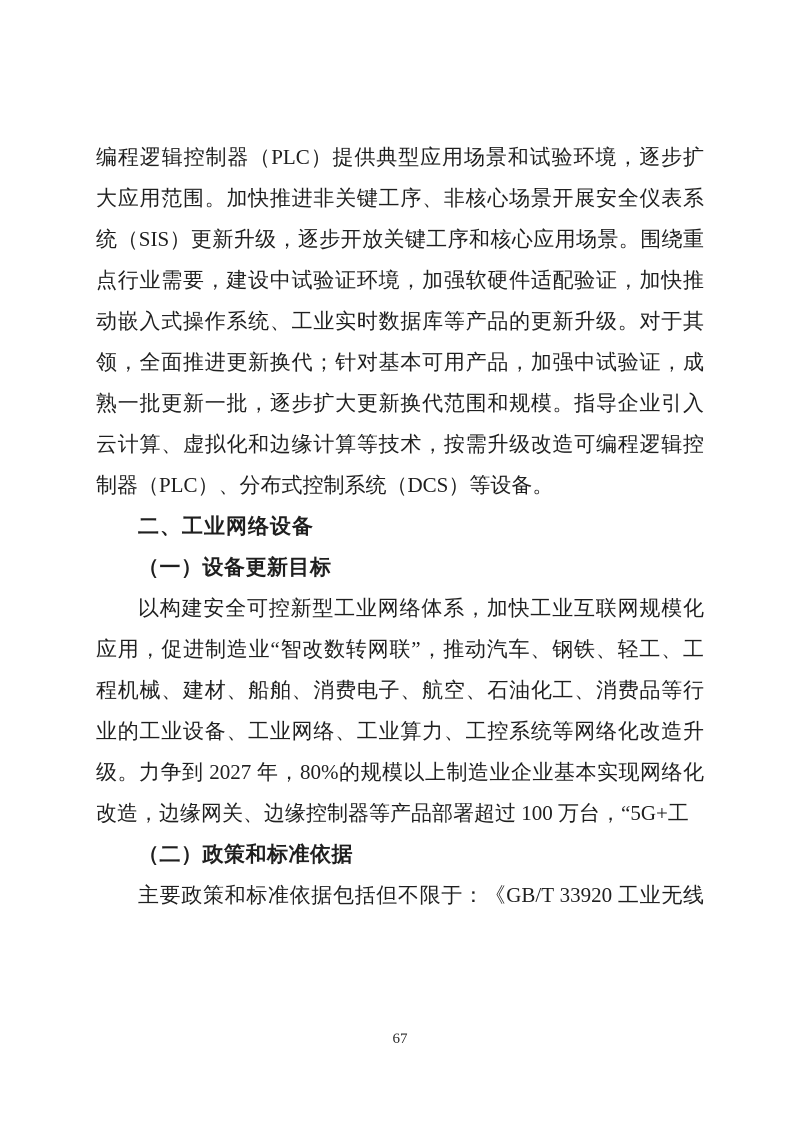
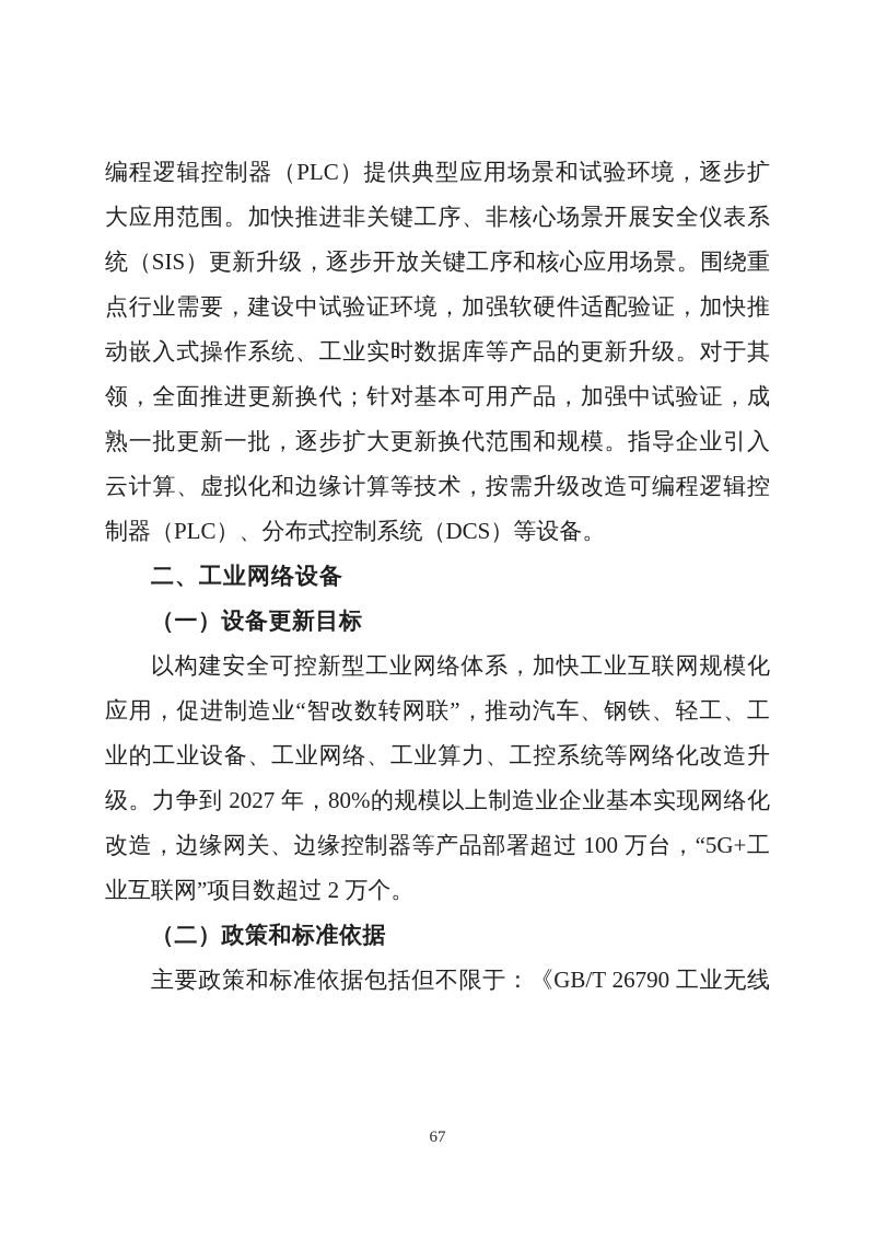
  编程逻辑控制器（PLC）提供典型应用场景和试验环境，逐步扩
  大应用范围。加快推进非关键工序、非核心场景开展安全仪表系
  统（SIS）更新升级，逐步开放关键工序和核心应用场景。围绕重
  点行业需要，建设中试验证环境，加强软硬件适配验证，加快推
  动嵌入式操作系统、工业实时数据库等产品的更新升级。对于其
  领，全面推进更新换代；针对基本可用产品，加强中试验证，成
  熟一批更新一批，逐步扩大更新换代范围和规模。指导企业引入
  云计算、虚拟化和边缘计算等技术，按需升级改造可编程逻辑控
  制器（PLC）、分布式控制系统（DCS）等设备。
  二、工业网络设备
  （一）设备更新目标
  以构建安全可控新型工业网络体系，加快工业互联网规模化
  应用，促进制造业“智改数转网联”，推动汽车、钢铁、轻工、工
- 程机械、建材、船舶、消费电子、航空、石油化工、消费品等行
  业的工业设备、工业网络、工业算力、工控系统等网络化改造升
  级。力争到 2027 年，80%的规模以上制造业企业基本实现网络化
  改造，边缘网关、边缘控制器等产品部署超过 100 万台，“5G+工
+ 业互联网”项目数超过 2 万个。
  （二）政策和标准依据
- 主要政策和标准依据包括但不限于：《GB/T 33920 工业无线
+ 主要政策和标准依据包括但不限于：《GB/T 26790 工业无线
  67
